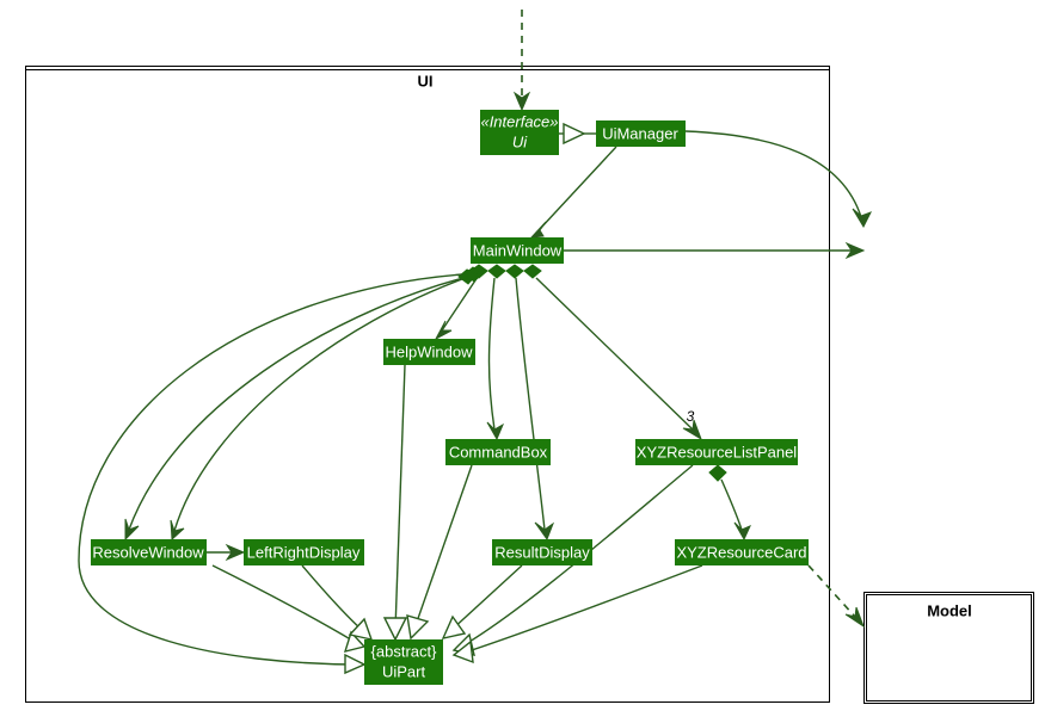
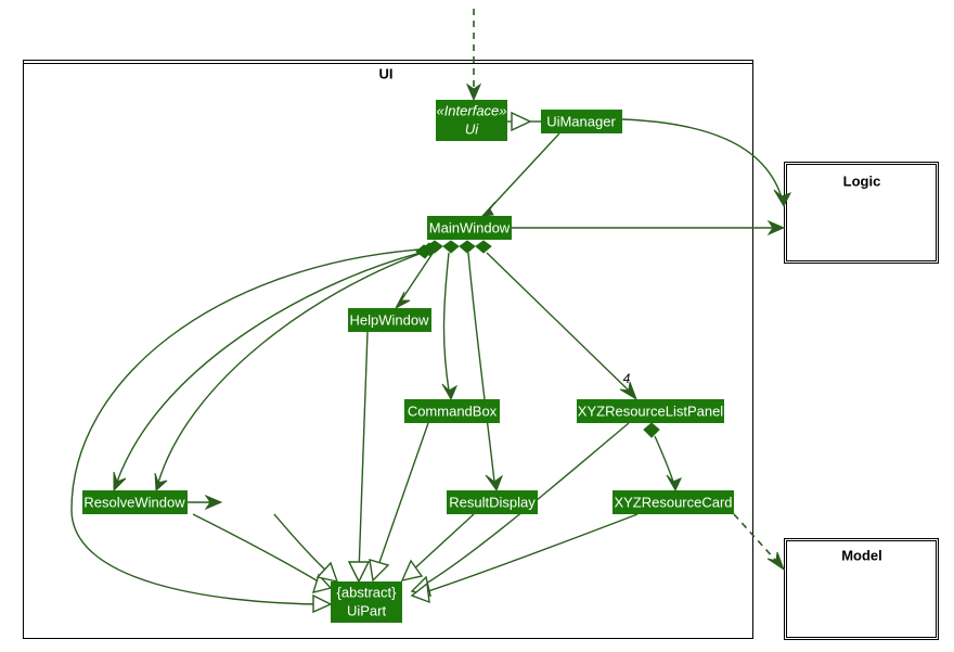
  UI
+ Logic
  Model
- 3
+ 4
  «Interface»
  Ui
  UiManager
  MainWindow
  HelpWindow
  CommandBox
  XYZResourceListPanel
  ResolveWindow
- LeftRightDisplay
  ResultDisplay
  XYZResourceCard
  {abstract}
  UiPart
